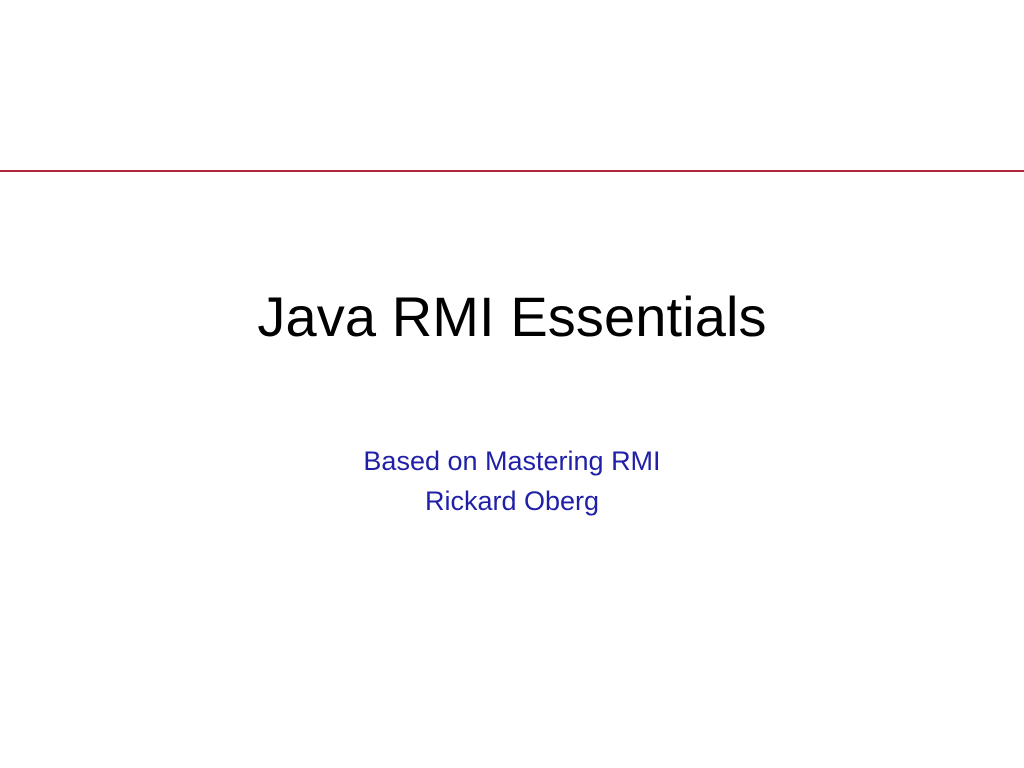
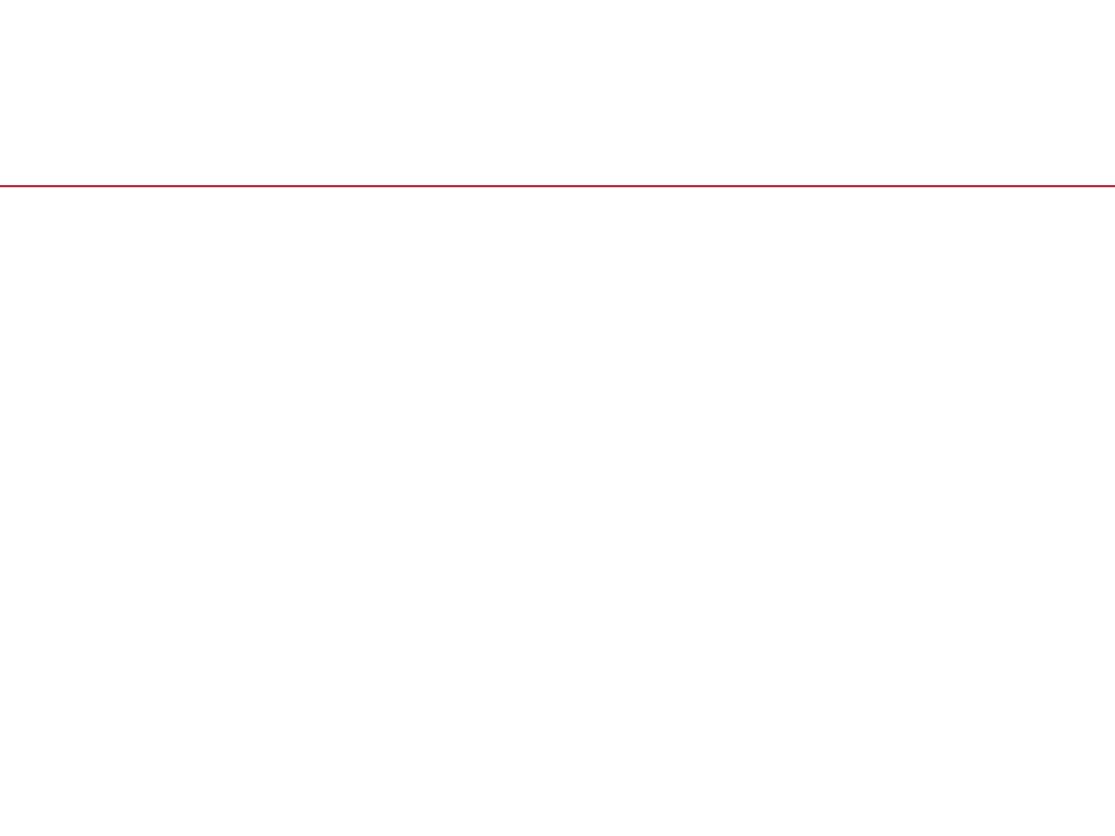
- Java RMI Essentials
- Based on Mastering RMI
- Rickard Oberg
